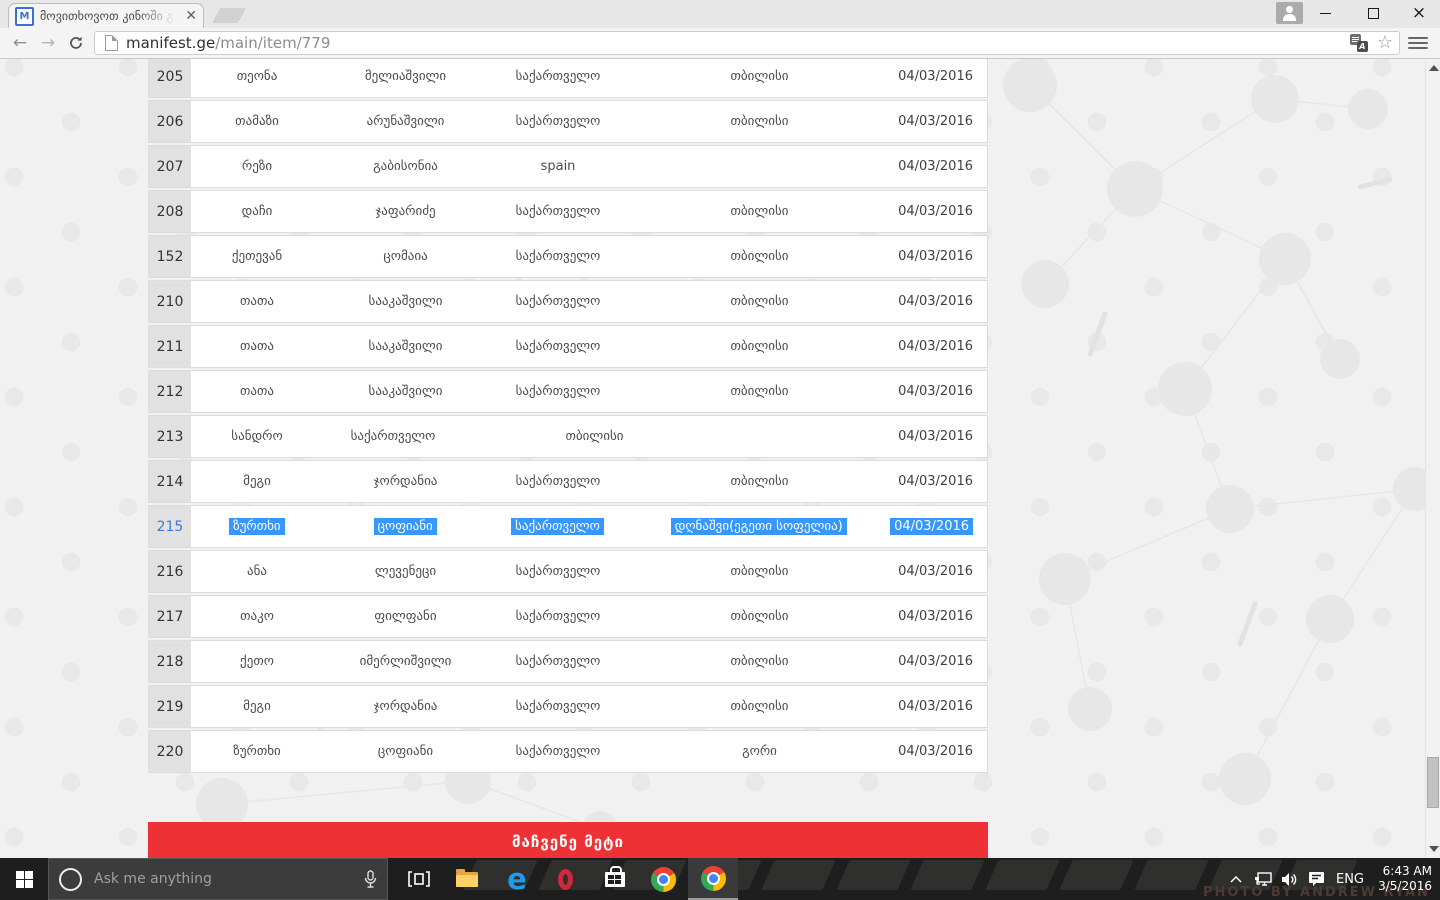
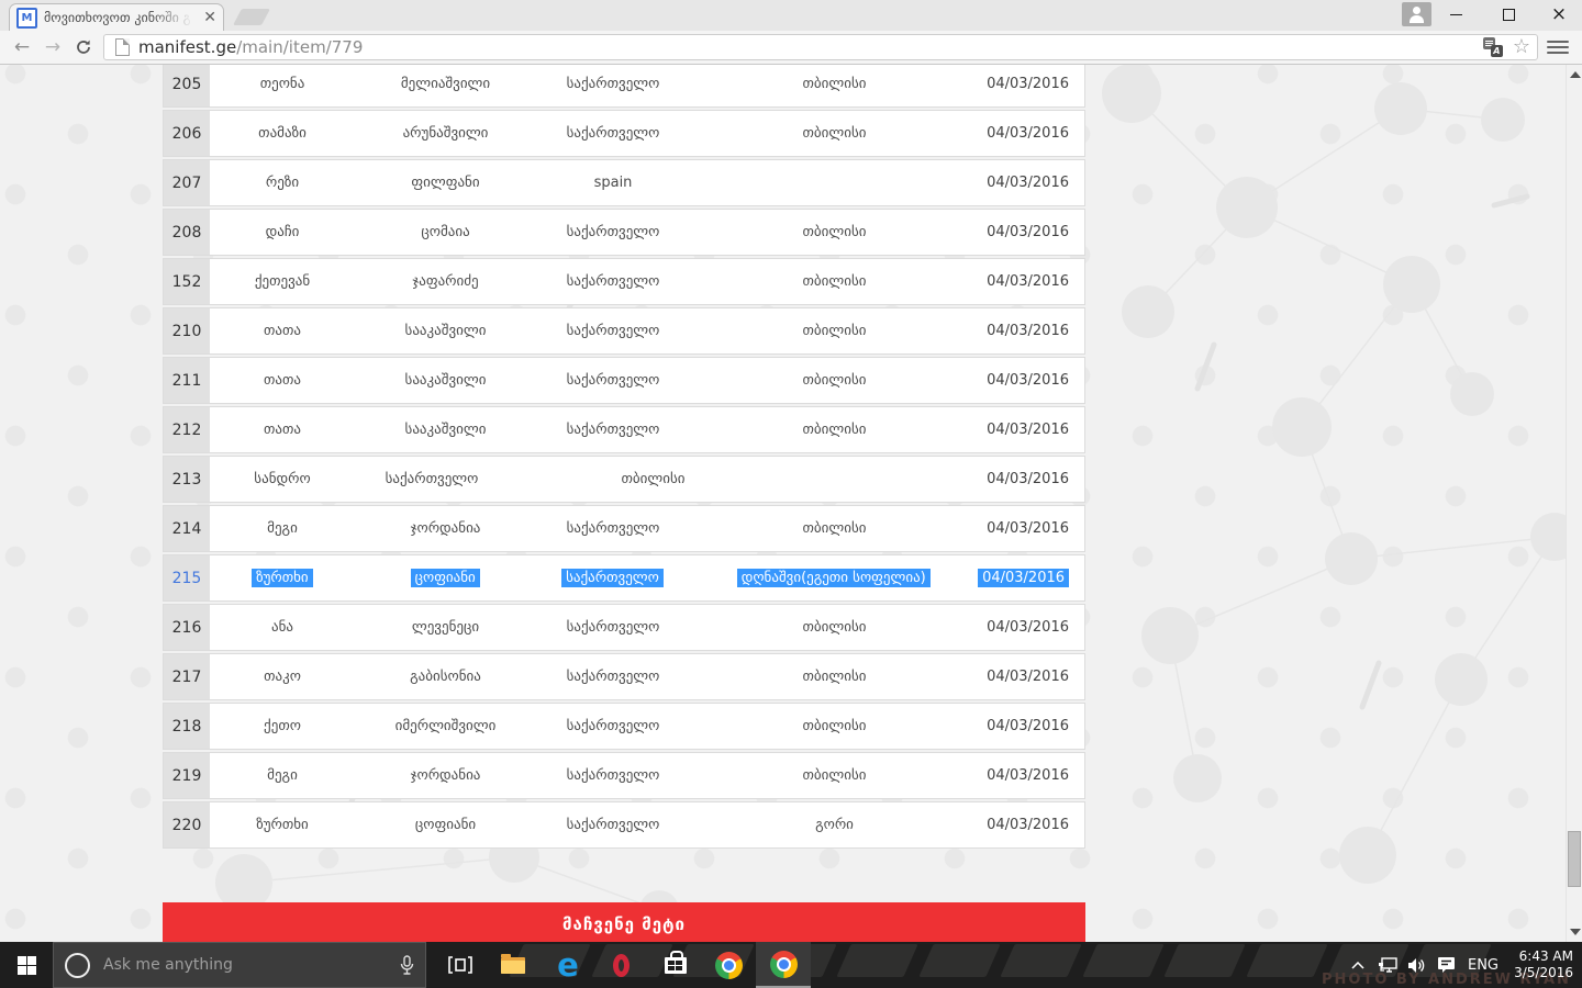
  M
  მოვითხოვოთ კინოში გ
  ✕
  ×
  ←
  →
  manifest.ge/main/item/779
  A
  ☆
  205
  თეონა
  მელიაშვილი
  საქართველო
  თბილისი
  04/03/2016
  206
  თამაზი
  არუნაშვილი
  საქართველო
  თბილისი
  04/03/2016
  207
  რეზი
- გაბისონია
+ ფილფანი
  spain
  04/03/2016
  208
  დაჩი
- ჯაფარიძე
+ ცომაია
  საქართველო
  თბილისი
  04/03/2016
  152
  ქეთევან
- ცომაია
+ ჯაფარიძე
  საქართველო
  თბილისი
  04/03/2016
  210
  თათა
  სააკაშვილი
  საქართველო
  თბილისი
  04/03/2016
  211
  თათა
  სააკაშვილი
  საქართველო
  თბილისი
  04/03/2016
  212
  თათა
  სააკაშვილი
  საქართველო
  თბილისი
  04/03/2016
  213
  სანდრო
  საქართველო
  თბილისი
  04/03/2016
  214
  მეგი
  ჯორდანია
  საქართველო
  თბილისი
  04/03/2016
  215
  ზურთხი
  ცოფიანი
  საქართველო
  დღნაშვი(ეგეთი სოფელია)
  04/03/2016
  216
  ანა
  ლევენეცი
  საქართველო
  თბილისი
  04/03/2016
  217
  თაკო
- ფილფანი
+ გაბისონია
  საქართველო
  თბილისი
  04/03/2016
  218
  ქეთო
  იმერლიშვილი
  საქართველო
  თბილისი
  04/03/2016
  219
  მეგი
  ჯორდანია
  საქართველო
  თბილისი
  04/03/2016
  220
  ზურთხი
  ცოფიანი
  საქართველო
  გორი
  04/03/2016
  მაჩვენე მეტი
  PHOTO BY ANDREW RYAN
  Ask me anything
  e
  ENG
  6:43 AM
  3/5/2016
